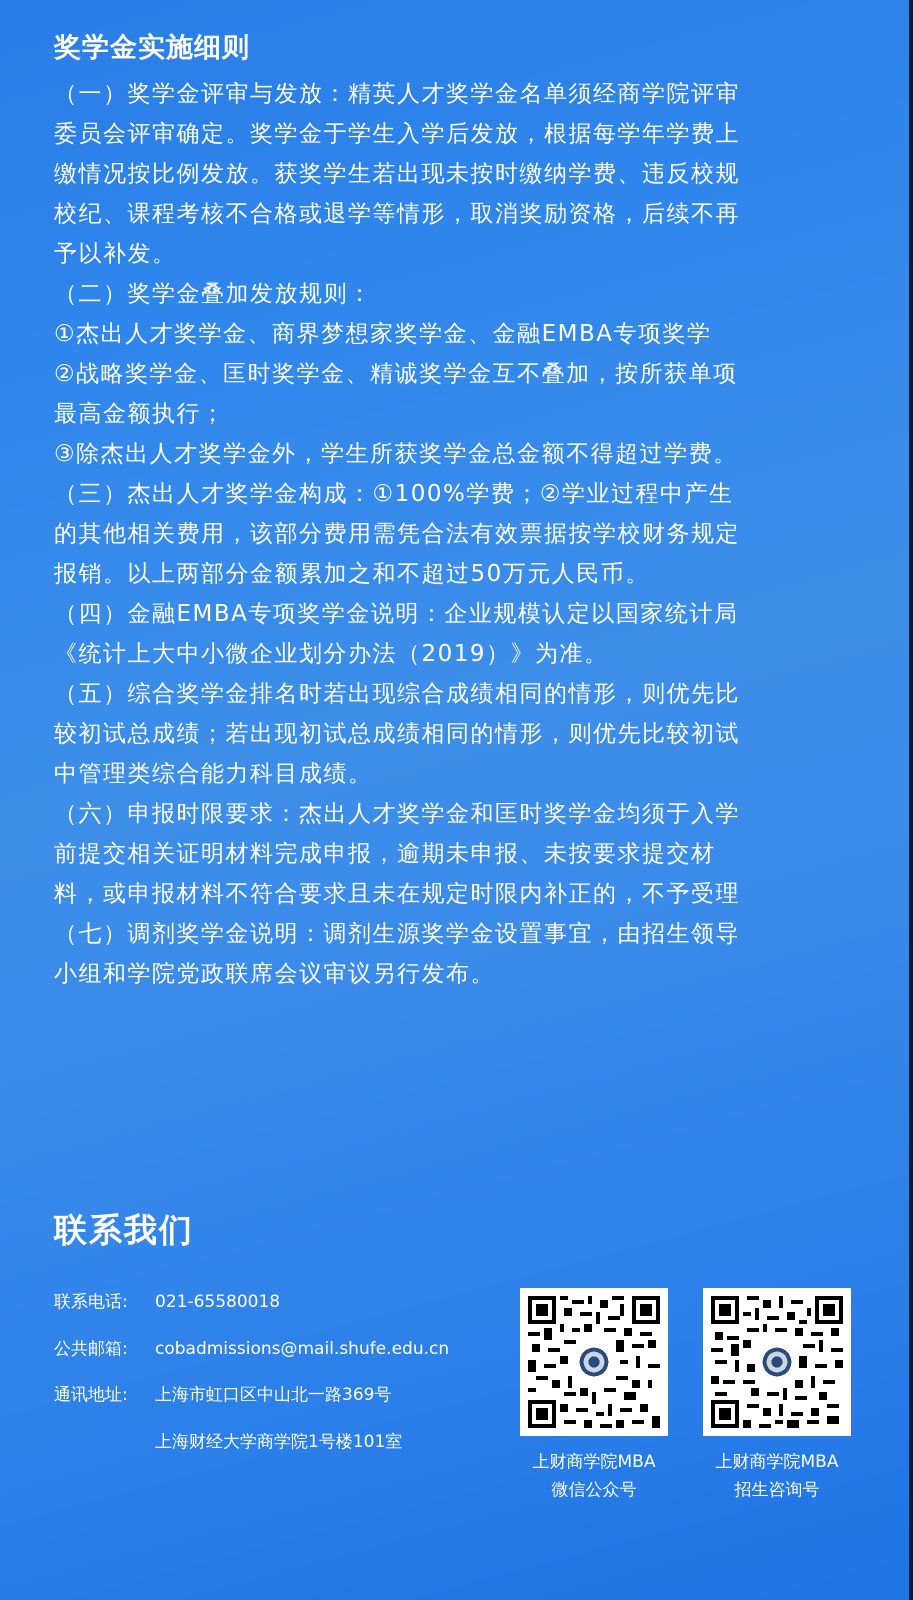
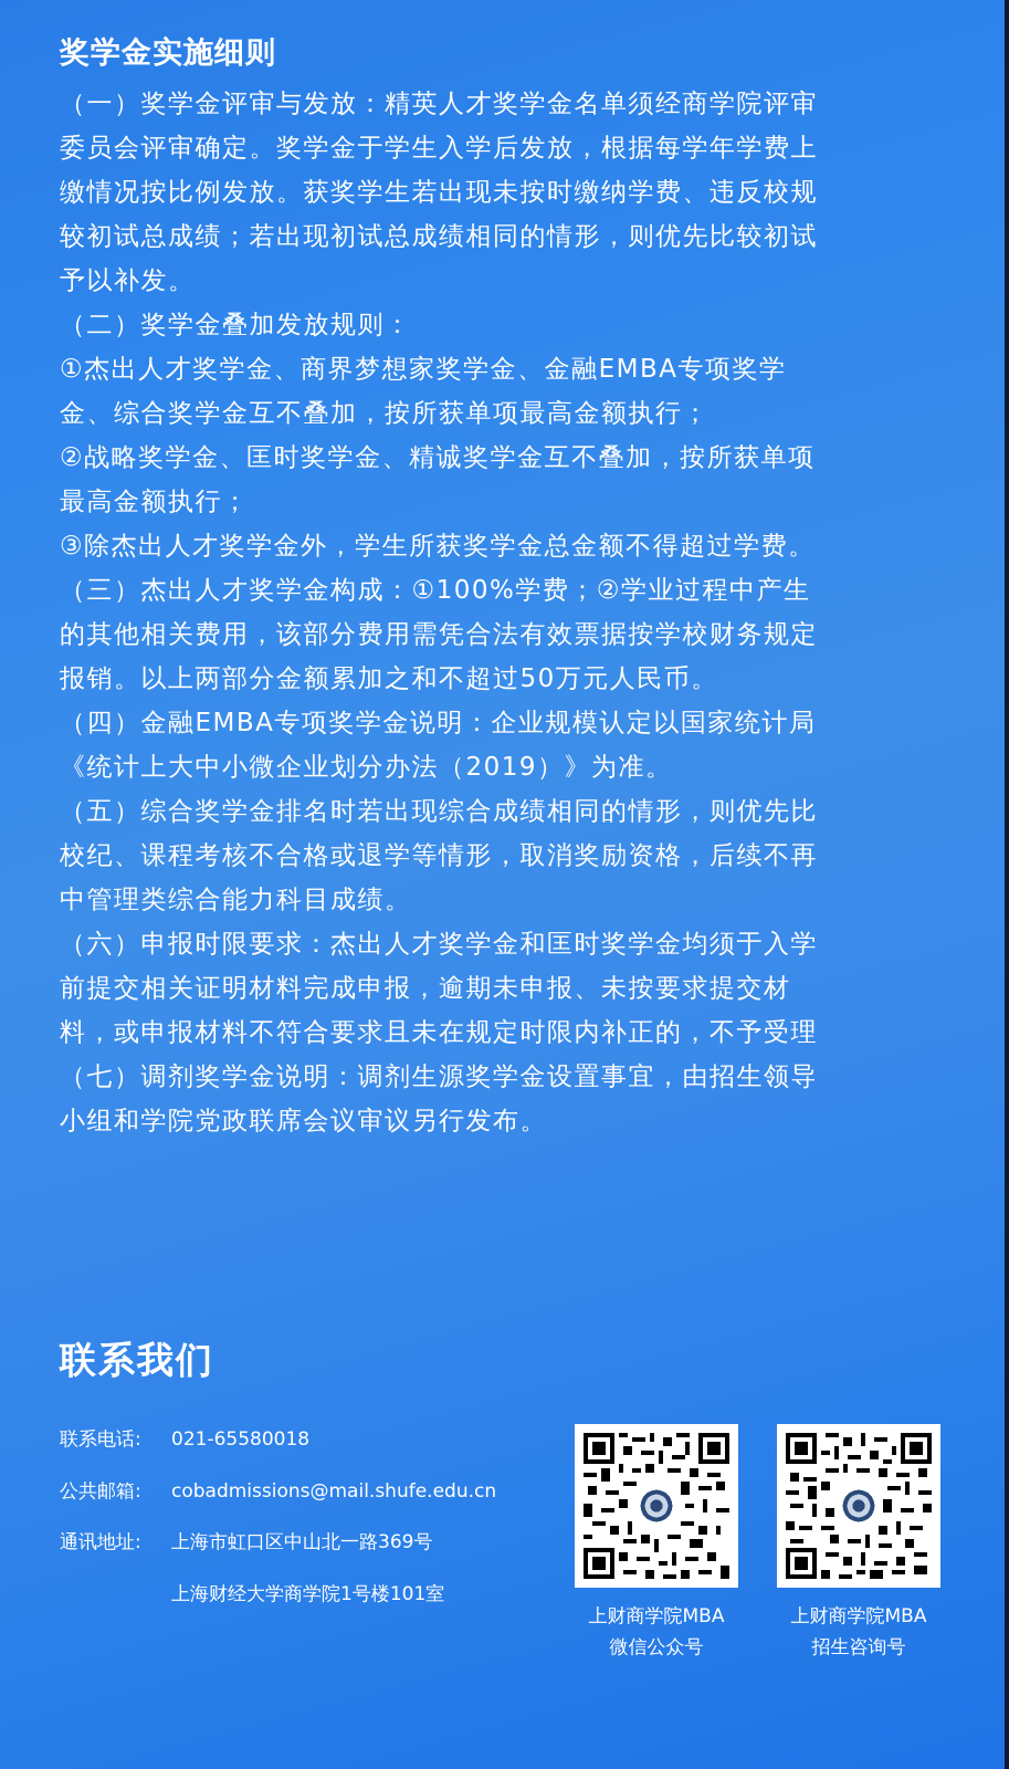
  奖学金实施细则
  （一）奖学金评审与发放：精英人才奖学金名单须经商学院评审
  委员会评审确定。奖学金于学生入学后发放，根据每学年学费上
  缴情况按比例发放。获奖学生若出现未按时缴纳学费、违反校规
- 校纪、课程考核不合格或退学等情形，取消奖励资格，后续不再
+ 较初试总成绩；若出现初试总成绩相同的情形，则优先比较初试
  予以补发。
  （二）奖学金叠加发放规则：
  ①杰出人才奖学金、商界梦想家奖学金、金融EMBA专项奖学
+ 金、综合奖学金互不叠加，按所获单项最高金额执行；
  ②战略奖学金、匡时奖学金、精诚奖学金互不叠加，按所获单项
  最高金额执行；
  ③除杰出人才奖学金外，学生所获奖学金总金额不得超过学费。
  （三）杰出人才奖学金构成：①100%学费；②学业过程中产生
  的其他相关费用，该部分费用需凭合法有效票据按学校财务规定
  报销。以上两部分金额累加之和不超过50万元人民币。
  （四）金融EMBA专项奖学金说明：企业规模认定以国家统计局
  《统计上大中小微企业划分办法（2019）》为准。
  （五）综合奖学金排名时若出现综合成绩相同的情形，则优先比
- 较初试总成绩；若出现初试总成绩相同的情形，则优先比较初试
+ 校纪、课程考核不合格或退学等情形，取消奖励资格，后续不再
  中管理类综合能力科目成绩。
  （六）申报时限要求：杰出人才奖学金和匡时奖学金均须于入学
  前提交相关证明材料完成申报，逾期未申报、未按要求提交材
  料，或申报材料不符合要求且未在规定时限内补正的，不予受理
  （七）调剂奖学金说明：调剂生源奖学金设置事宜，由招生领导
  小组和学院党政联席会议审议另行发布。
  联系我们
  联系电话:
  021-65580018
  公共邮箱:
  cobadmissions@mail.shufe.edu.cn
  通讯地址:
  上海市虹口区中山北一路369号
  上海财经大学商学院1号楼101室
  上财商学院MBA
  微信公众号
  上财商学院MBA
  招生咨询号
